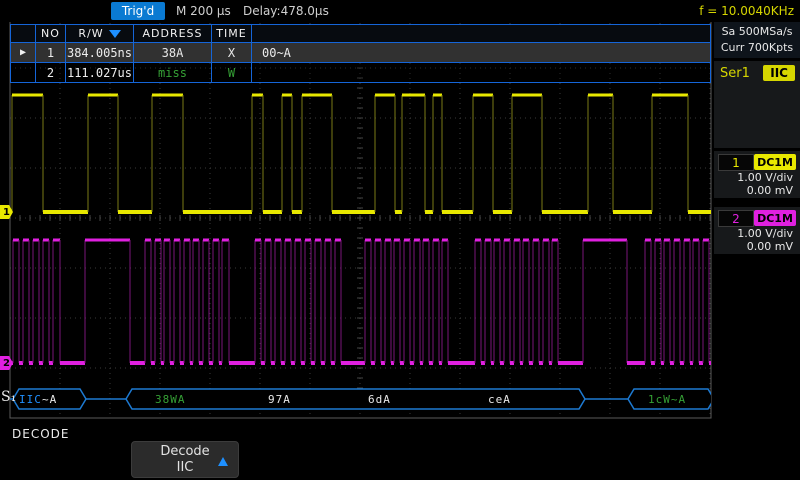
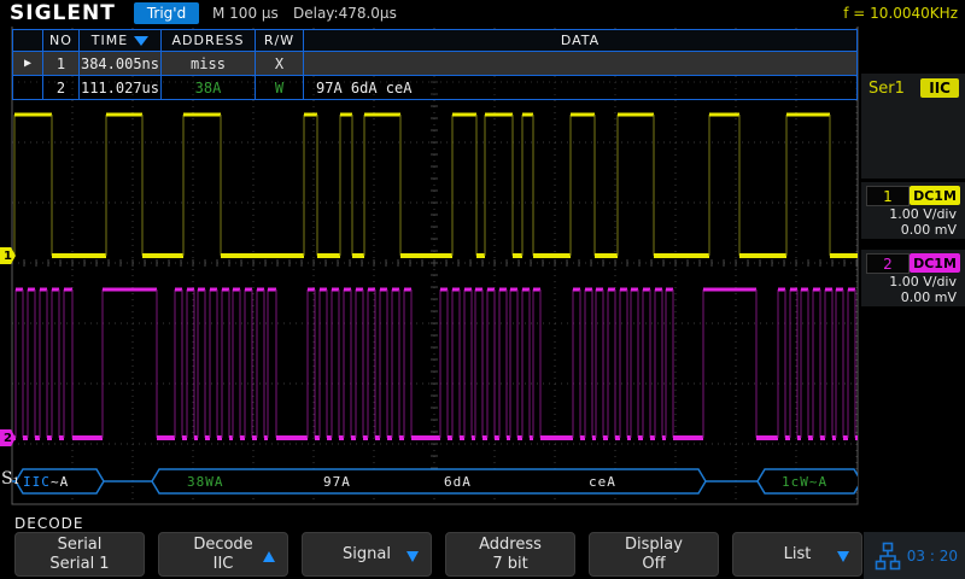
  IIC
  ~A
  38WA
  97A
  6dA
  ceA
  1cW~A
+ SIGLENT
  Trig'd
- M 200 µs
+ M 100 µs
  Delay:478.0µs
  f = 10.0040KHz
  NO
- R/W
+ TIME
  ADDRESS
- TIME
+ R/W
+ DATA
  ▶
  1
  384.005ns
- 38A
+ miss
  X
- 00~A
  2
  111.027us
- miss
+ 38A
  W
+ 97A 6dA ceA
  1
  2
  S₁
- Sa 500MSa/s
- Curr 700Kpts
  Ser1
  IIC
  1
  DC1M
  1.00 V/div
  0.00 mV
  2
  DC1M
  1.00 V/div
  0.00 mV
  DECODE
+ Serial
+ Serial 1
  Decode
  IIC
+ Signal
+ Address
+ 7 bit
+ Display
+ Off
+ List
+ 03 : 20
